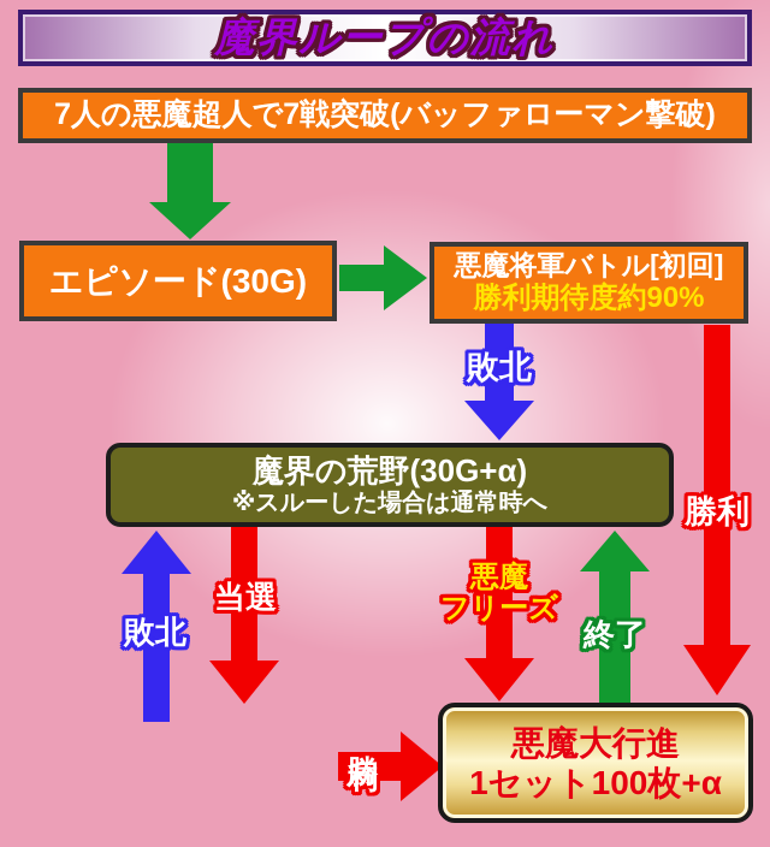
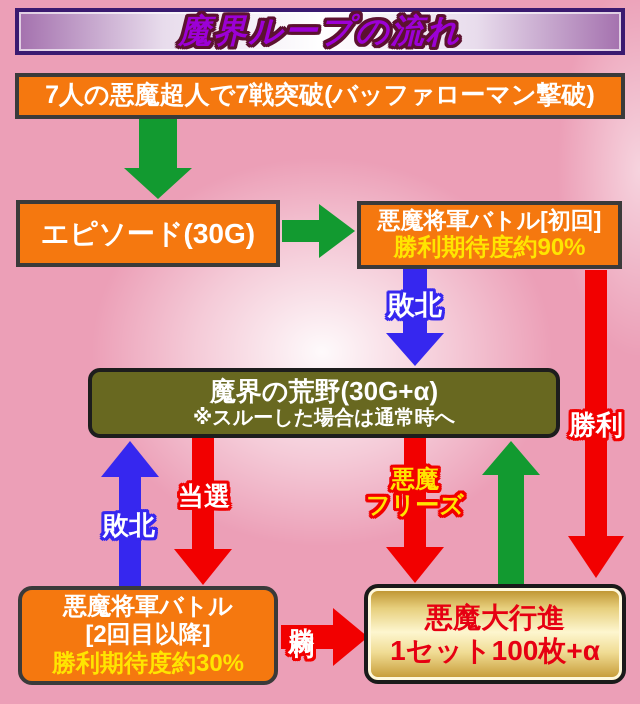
  魔界ループの流れ
  7人の悪魔超人で7戦突破(バッファローマン撃破)
  エピソード(30G)
  悪魔将軍バトル[初回]
  勝利期待度約90%
  魔界の荒野(30G+α)
  ※スルーした場合は通常時へ
+ 悪魔将軍バトル
+ [2回目以降]
+ 勝利期待度約30%
  悪魔大行進
  1セット100枚+α
  敗北
  勝利
  当選
  敗北
  悪魔
  フリーズ
- 終了
